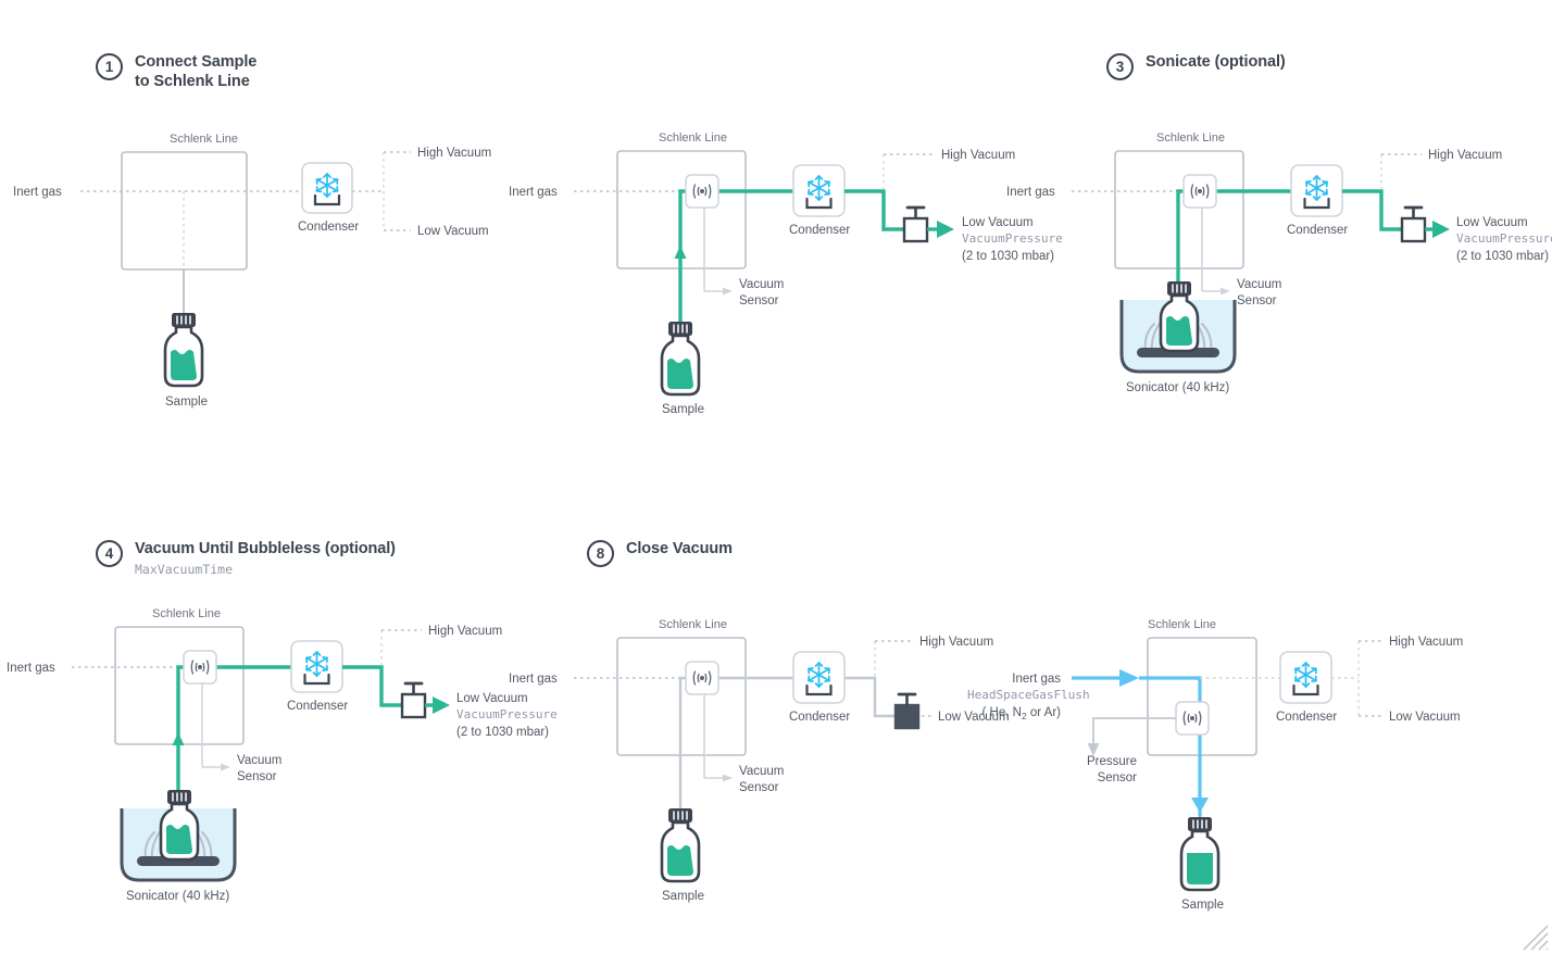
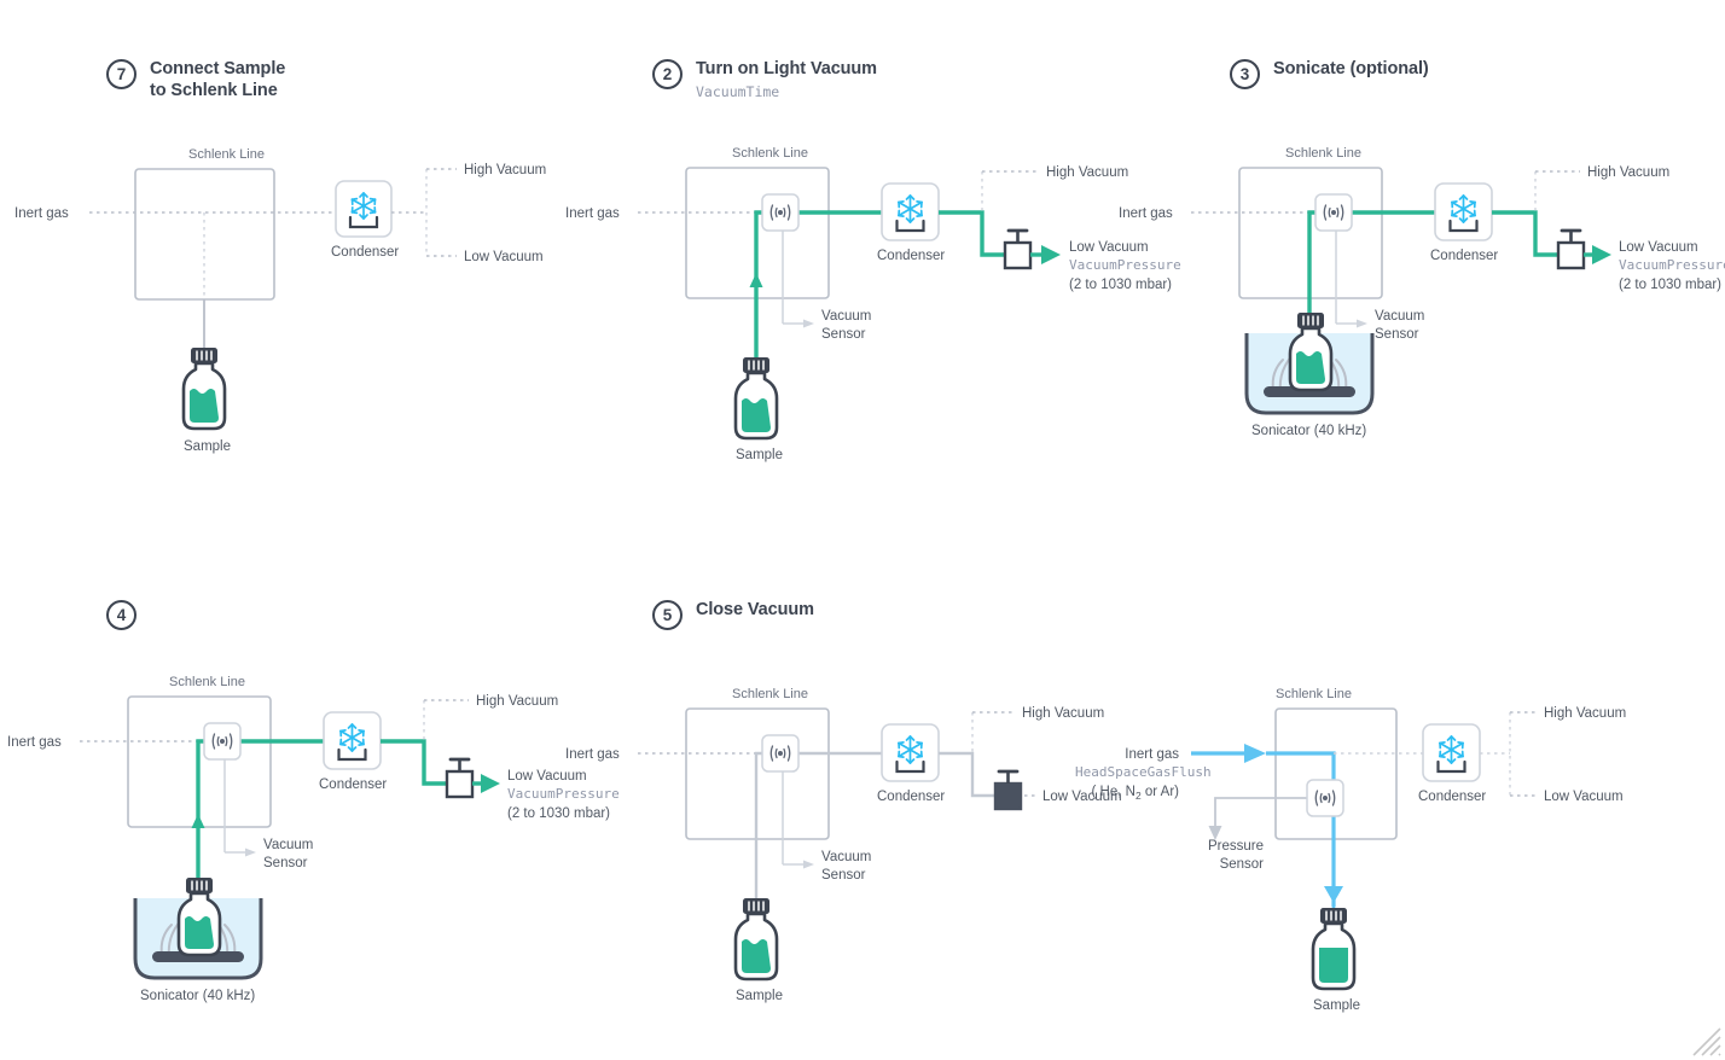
- 1
+ 7
  Connect Sample
  to Schlenk Line
  Schlenk Line
  Inert gas
  Condenser
  High Vacuum
  Low Vacuum
  Sample
+ 2
+ Turn on Light Vacuum
+ VacuumTime
  Schlenk Line
  Inert gas
  Vacuum
  Sensor
  Condenser
  High Vacuum
  Low Vacuum
  VacuumPressure
  (2 to 1030 mbar)
  Sample
  3
  Sonicate (optional)
  Schlenk Line
  Inert gas
  Vacuum
  Sensor
  Condenser
  High Vacuum
  Low Vacuum
  VacuumPressur
  (2 to 1030 mbar)
  Sonicator (40 kHz)
  4
- Vacuum Until Bubbleless (optional)
- MaxVacuumTime
  Schlenk Line
  Inert gas
  Vacuum
  Sensor
  Condenser
  High Vacuum
  Low Vacuum
  VacuumPressure
  (2 to 1030 mbar)
  Sonicator (40 kHz)
- 8
+ 5
  Close Vacuum
  Schlenk Line
  Inert gas
  Vacuum
  Sensor
  Condenser
  High Vacuum
  Low Vacuum
  Sample
  Schlenk Line
  Inert gas
  HeadSpaceGasFlush
  ( He, N2 or Ar)
  Pressure
  Sensor
  Condenser
  High Vacuum
  Low Vacuum
  Sample
